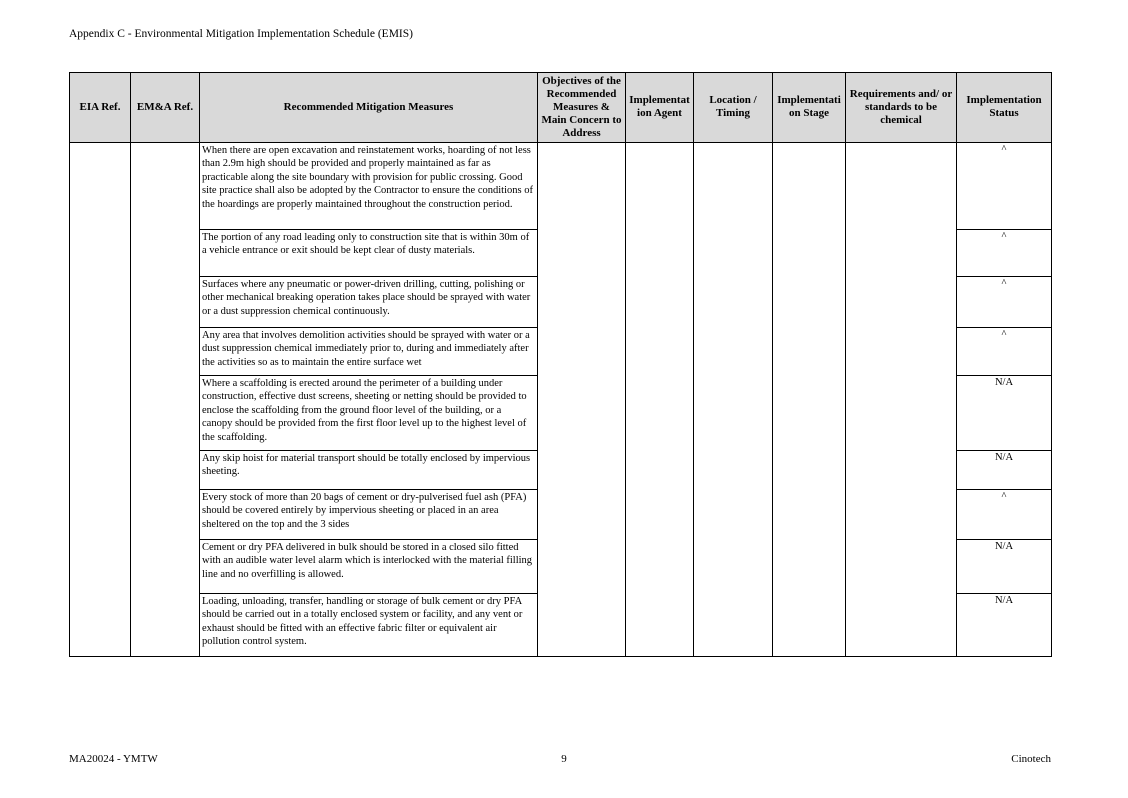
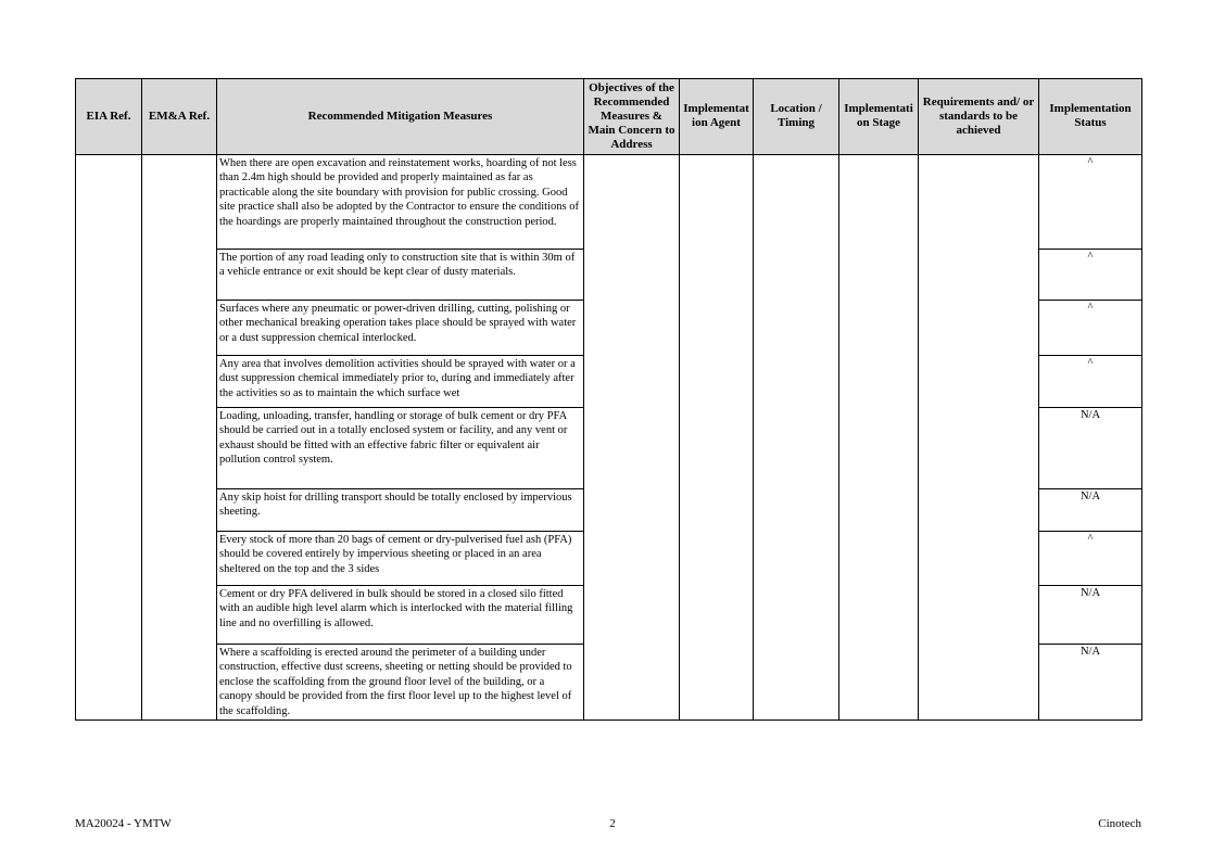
- Appendix C - Environmental Mitigation Implementation Schedule (EMIS)
- EIA Ref.	EM&A Ref.	Recommended Mitigation Measures	Objectives of the Recommended Measures & Main Concern to Address	Implementation Agent	Location / Timing	Implementation Stage	Requirements and/ or standards to be chemical	Implementation Status
+ EIA Ref.	EM&A Ref.	Recommended Mitigation Measures	Objectives of the Recommended Measures & Main Concern to Address	Implementation Agent	Location / Timing	Implementation Stage	Requirements and/ or standards to be achieved	Implementation Status
- 		When there are open excavation and reinstatement works, hoarding of not less than 2.9m high should be provided and properly maintained as far as practicable along the site boundary with provision for public crossing. Good site practice shall also be adopted by the Contractor to ensure the conditions of the hoardings are properly maintained throughout the construction period.						^
+ 		When there are open excavation and reinstatement works, hoarding of not less than 2.4m high should be provided and properly maintained as far as practicable along the site boundary with provision for public crossing. Good site practice shall also be adopted by the Contractor to ensure the conditions of the hoardings are properly maintained throughout the construction period.						^
  The portion of any road leading only to construction site that is within 30m of a vehicle entrance or exit should be kept clear of dusty materials.	^
- Surfaces where any pneumatic or power-driven drilling, cutting, polishing or other mechanical breaking operation takes place should be sprayed with water or a dust suppression chemical continuously.	^
+ Surfaces where any pneumatic or power-driven drilling, cutting, polishing or other mechanical breaking operation takes place should be sprayed with water or a dust suppression chemical interlocked.	^
- Any area that involves demolition activities should be sprayed with water or a dust suppression chemical immediately prior to, during and immediately after the activities so as to maintain the entire surface wet	^
+ Any area that involves demolition activities should be sprayed with water or a dust suppression chemical immediately prior to, during and immediately after the activities so as to maintain the which surface wet	^
- Where a scaffolding is erected around the perimeter of a building under construction, effective dust screens, sheeting or netting should be provided to enclose the scaffolding from the ground floor level of the building, or a canopy should be provided from the first floor level up to the highest level of the scaffolding.	N/A
+ Loading, unloading, transfer, handling or storage of bulk cement or dry PFA should be carried out in a totally enclosed system or facility, and any vent or exhaust should be fitted with an effective fabric filter or equivalent air pollution control system.	N/A
- Any skip hoist for material transport should be totally enclosed by impervious sheeting.	N/A
+ Any skip hoist for drilling transport should be totally enclosed by impervious sheeting.	N/A
  Every stock of more than 20 bags of cement or dry-pulverised fuel ash (PFA) should be covered entirely by impervious sheeting or placed in an area sheltered on the top and the 3 sides	^
- Cement or dry PFA delivered in bulk should be stored in a closed silo fitted with an audible water level alarm which is interlocked with the material filling line and no overfilling is allowed.	N/A
+ Cement or dry PFA delivered in bulk should be stored in a closed silo fitted with an audible high level alarm which is interlocked with the material filling line and no overfilling is allowed.	N/A
- Loading, unloading, transfer, handling or storage of bulk cement or dry PFA should be carried out in a totally enclosed system or facility, and any vent or exhaust should be fitted with an effective fabric filter or equivalent air pollution control system.	N/A
+ Where a scaffolding is erected around the perimeter of a building under construction, effective dust screens, sheeting or netting should be provided to enclose the scaffolding from the ground floor level of the building, or a canopy should be provided from the first floor level up to the highest level of the scaffolding.	N/A
  MA20024 - YMTW
- 9
+ 2
  Cinotech
